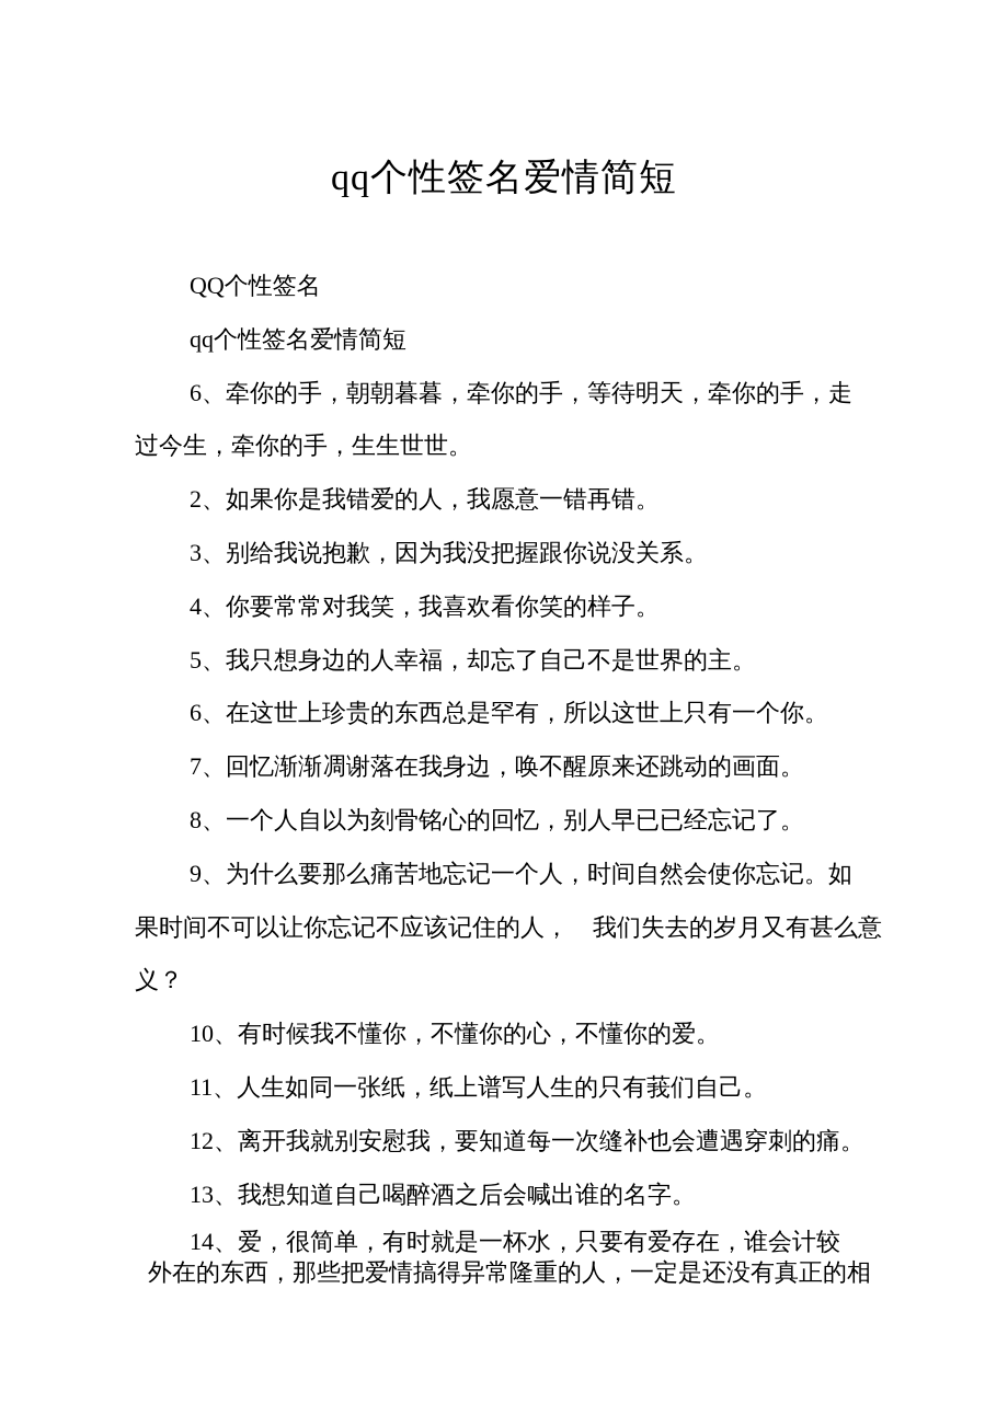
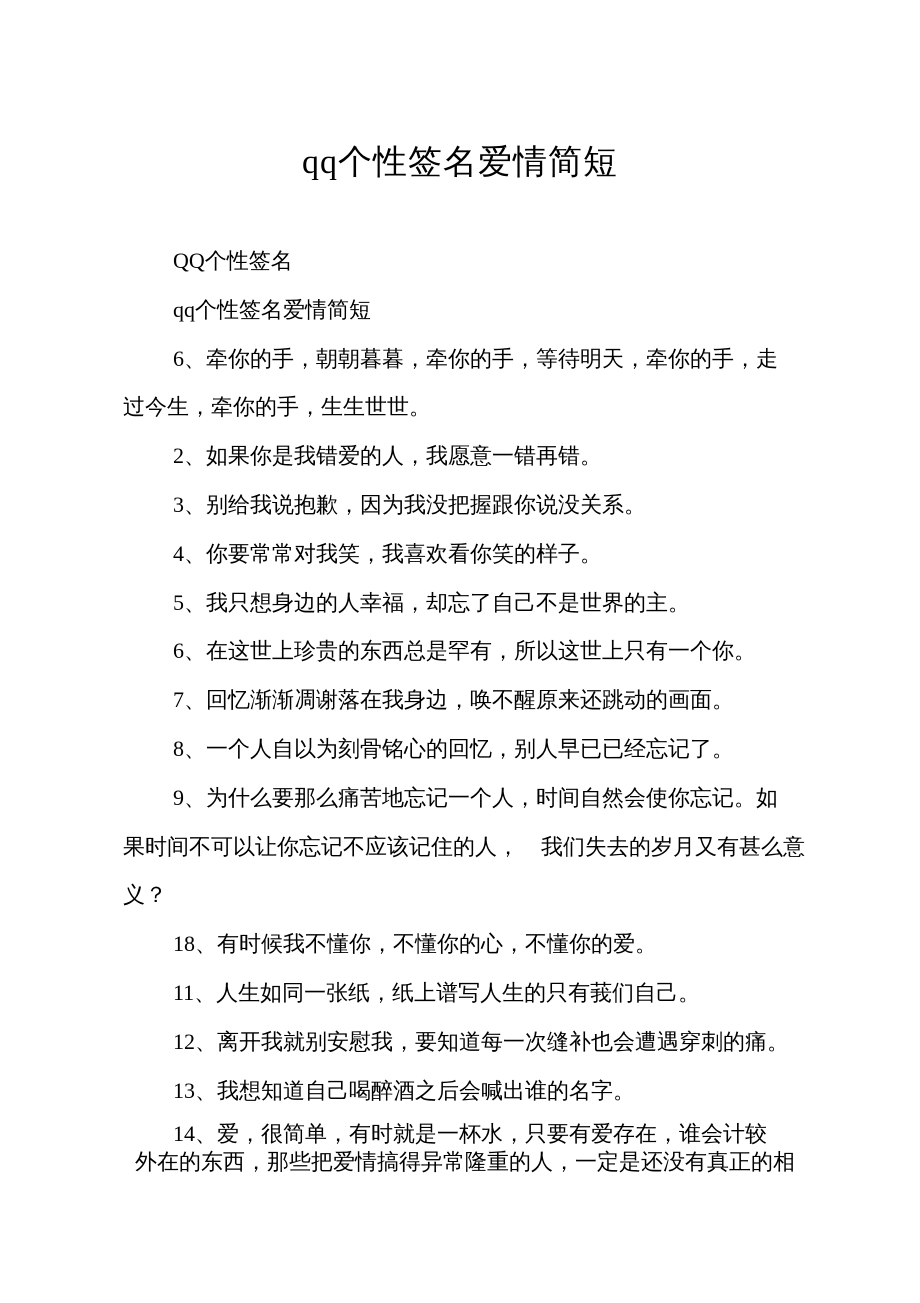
  qq个性签名爱情简短
  QQ个性签名
  qq个性签名爱情简短
  6、牵你的手，朝朝暮暮，牵你的手，等待明天，牵你的手，走
  过今生，牵你的手，生生世世。
  2、如果你是我错爱的人，我愿意一错再错。
  3、别给我说抱歉，因为我没把握跟你说没关系。
  4、你要常常对我笑，我喜欢看你笑的样子。
  5、我只想身边的人幸福，却忘了自己不是世界的主。
  6、在这世上珍贵的东西总是罕有，所以这世上只有一个你。
  7、回忆渐渐凋谢落在我身边，唤不醒原来还跳动的画面。
  8、一个人自以为刻骨铭心的回忆，别人早已已经忘记了。
  9、为什么要那么痛苦地忘记一个人，时间自然会使你忘记。如
  果时间不可以让你忘记不应该记住的人， 我们失去的岁月又有甚么意
  义？
- 10、有时候我不懂你，不懂你的心，不懂你的爱。
+ 18、有时候我不懂你，不懂你的心，不懂你的爱。
  11、人生如同一张纸，纸上谱写人生的只有莪们自己。
  12、离开我就别安慰我，要知道每一次缝补也会遭遇穿刺的痛。
  13、我想知道自己喝醉酒之后会喊出谁的名字。
  14、爱，很简单，有时就是一杯水，只要有爱存在，谁会计较
  外在的东西，那些把爱情搞得异常隆重的人，一定是还没有真正的相
